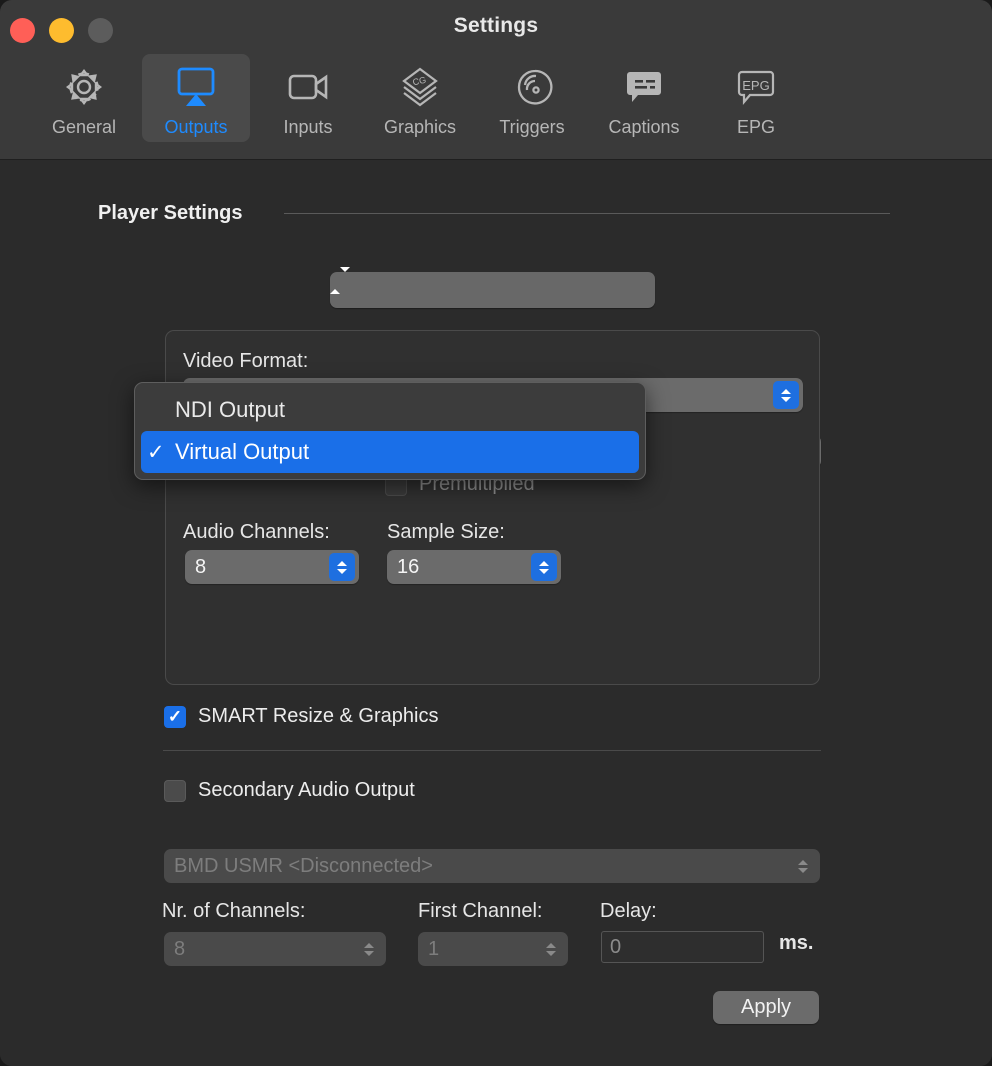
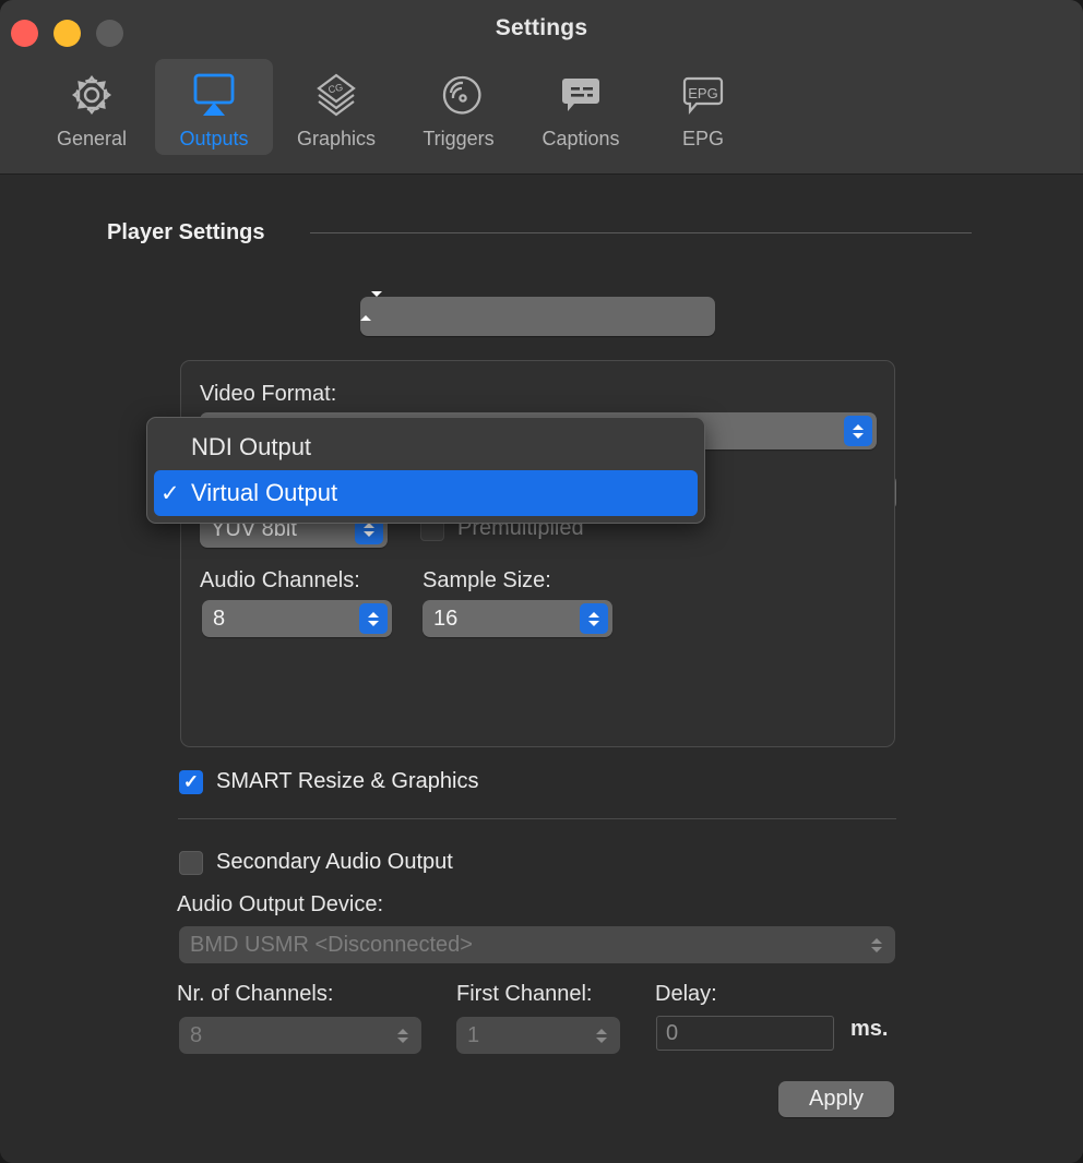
  Settings
  General
  Outputs
- Inputs
  Graphics
  Triggers
  Captions
  EPG
  EPG
  Player Settings
  NDI Output
  ✓
  Virtual Output
  Video Format:
+ YUV 8bit
  Premultiplied
  Audio Channels:
  8
  Sample Size:
  16
  ✓
  SMART Resize & Graphics
  Secondary Audio Output
+ Audio Output Device:
  BMD USMR <Disconnected>
  Nr. of Channels:
  8
  First Channel:
  1
  Delay:
  0
  ms.
  Apply
